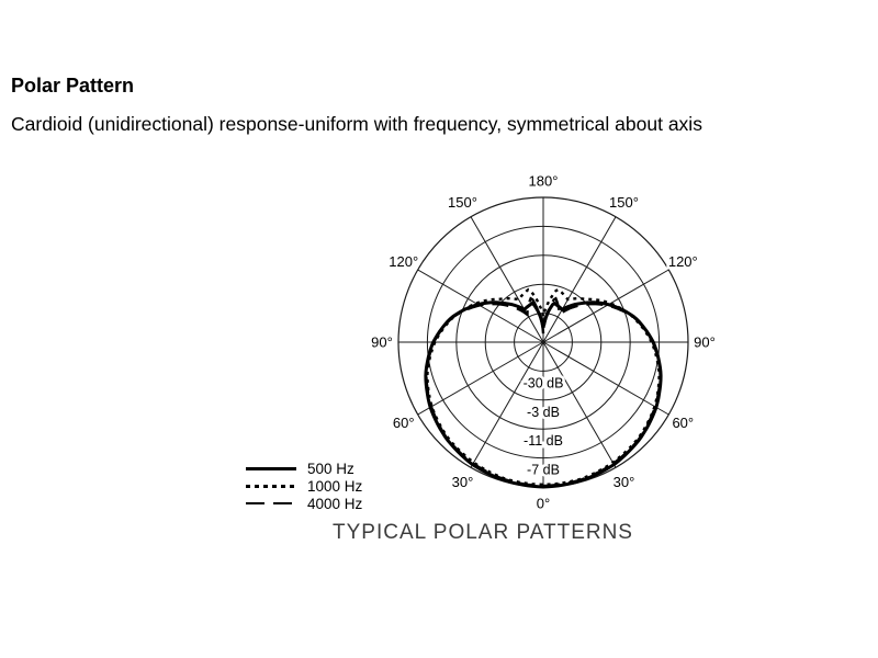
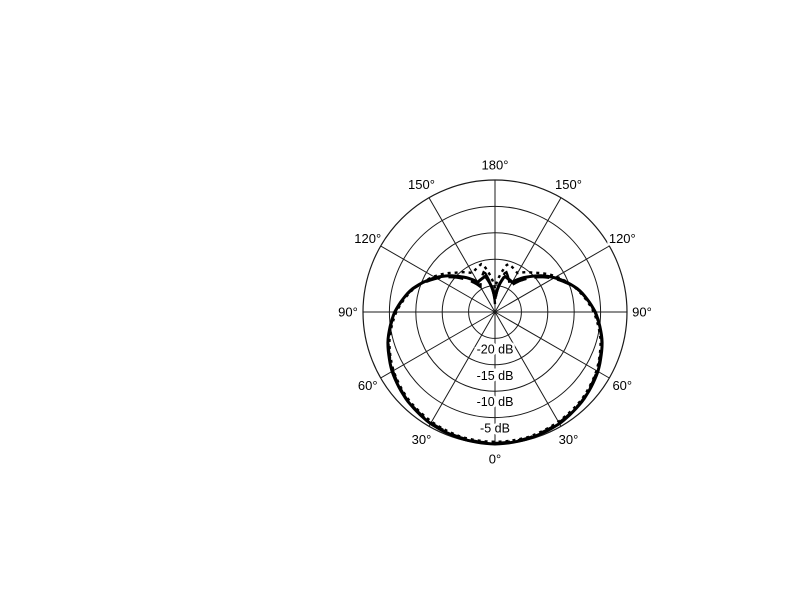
- Polar Pattern
- Cardioid (unidirectional) response-uniform with frequency, symmetrical about axis
  0°
  30°
  30°
  60°
  60°
  90°
  90°
  120°
  120°
  150°
  150°
  180°
- -30 dB
+ -20 dB
- -3 dB
+ -15 dB
- -11 dB
+ -10 dB
- -7 dB
+ -5 dB
- 500 Hz
- 1000 Hz
- 4000 Hz
- TYPICAL POLAR PATTERNS
